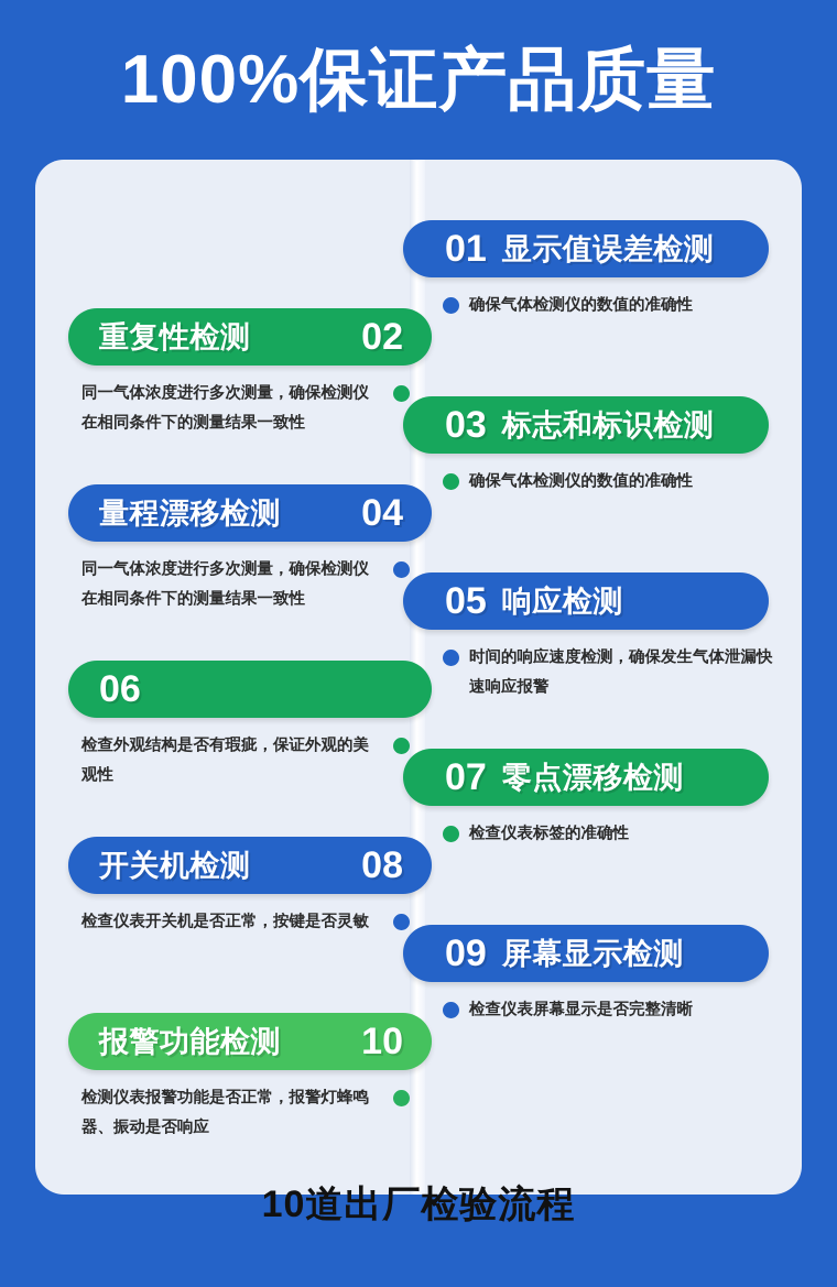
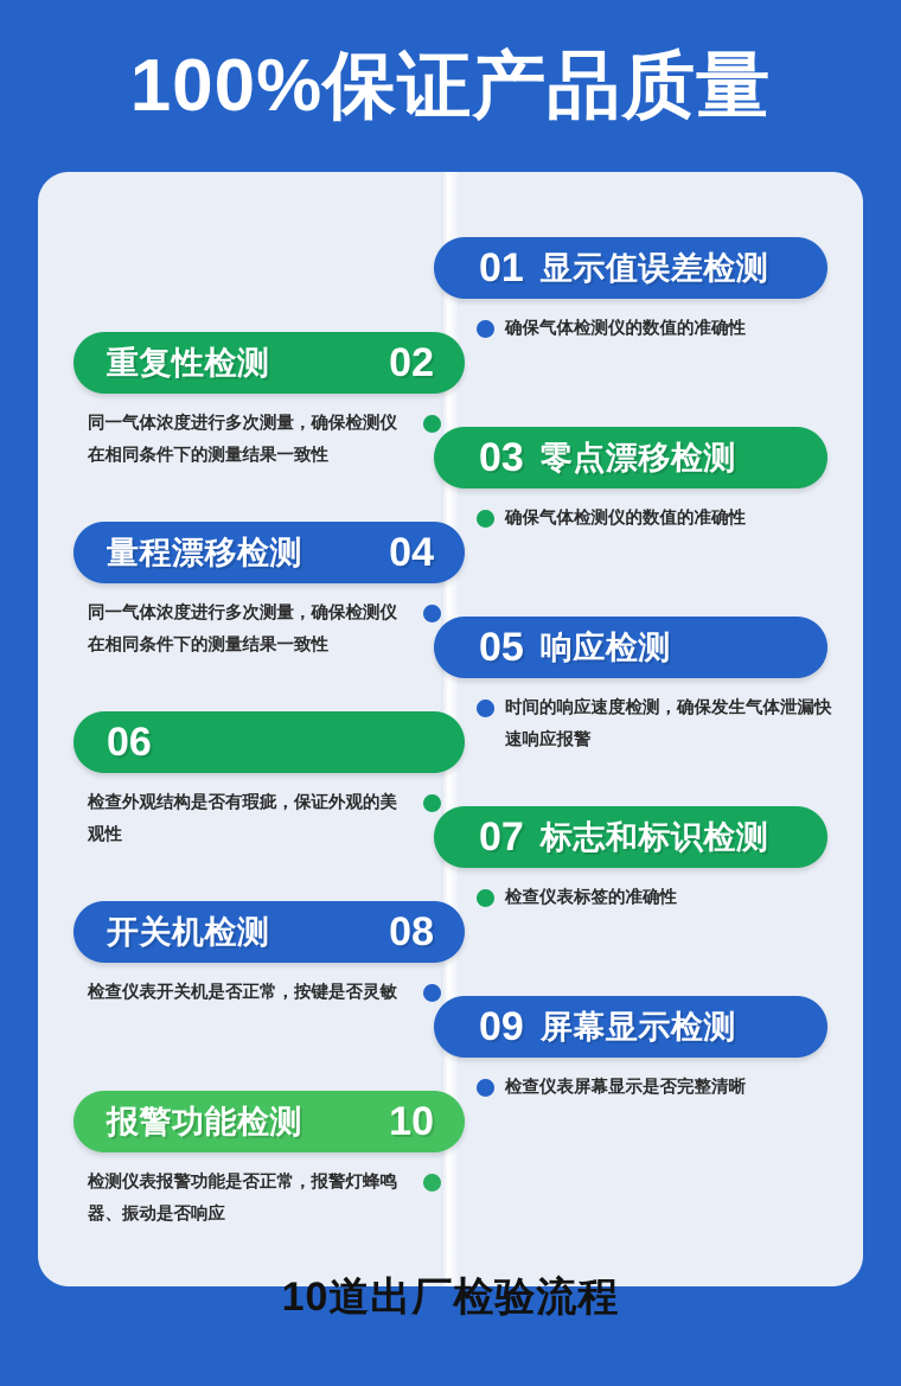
  100%保证产品质量
  01
  显示值误差检测
  确保气体检测仪的数值的准确性
  重复性检测
  02
  同一气体浓度进行多次测量，确保检测仪在相同条件下的测量结果一致性
  03
- 标志和标识检测
+ 零点漂移检测
  确保气体检测仪的数值的准确性
  量程漂移检测
  04
  同一气体浓度进行多次测量，确保检测仪在相同条件下的测量结果一致性
  05
  响应检测
  时间的响应速度检测，确保发生气体泄漏快速响应报警
  06
  检查外观结构是否有瑕疵，保证外观的美观性
  07
- 零点漂移检测
+ 标志和标识检测
  检查仪表标签的准确性
  开关机检测
  08
  检查仪表开关机是否正常，按键是否灵敏
  09
  屏幕显示检测
  检查仪表屏幕显示是否完整清晰
  报警功能检测
  10
  检测仪表报警功能是否正常，报警灯蜂鸣器、振动是否响应
  10道出厂检验流程
